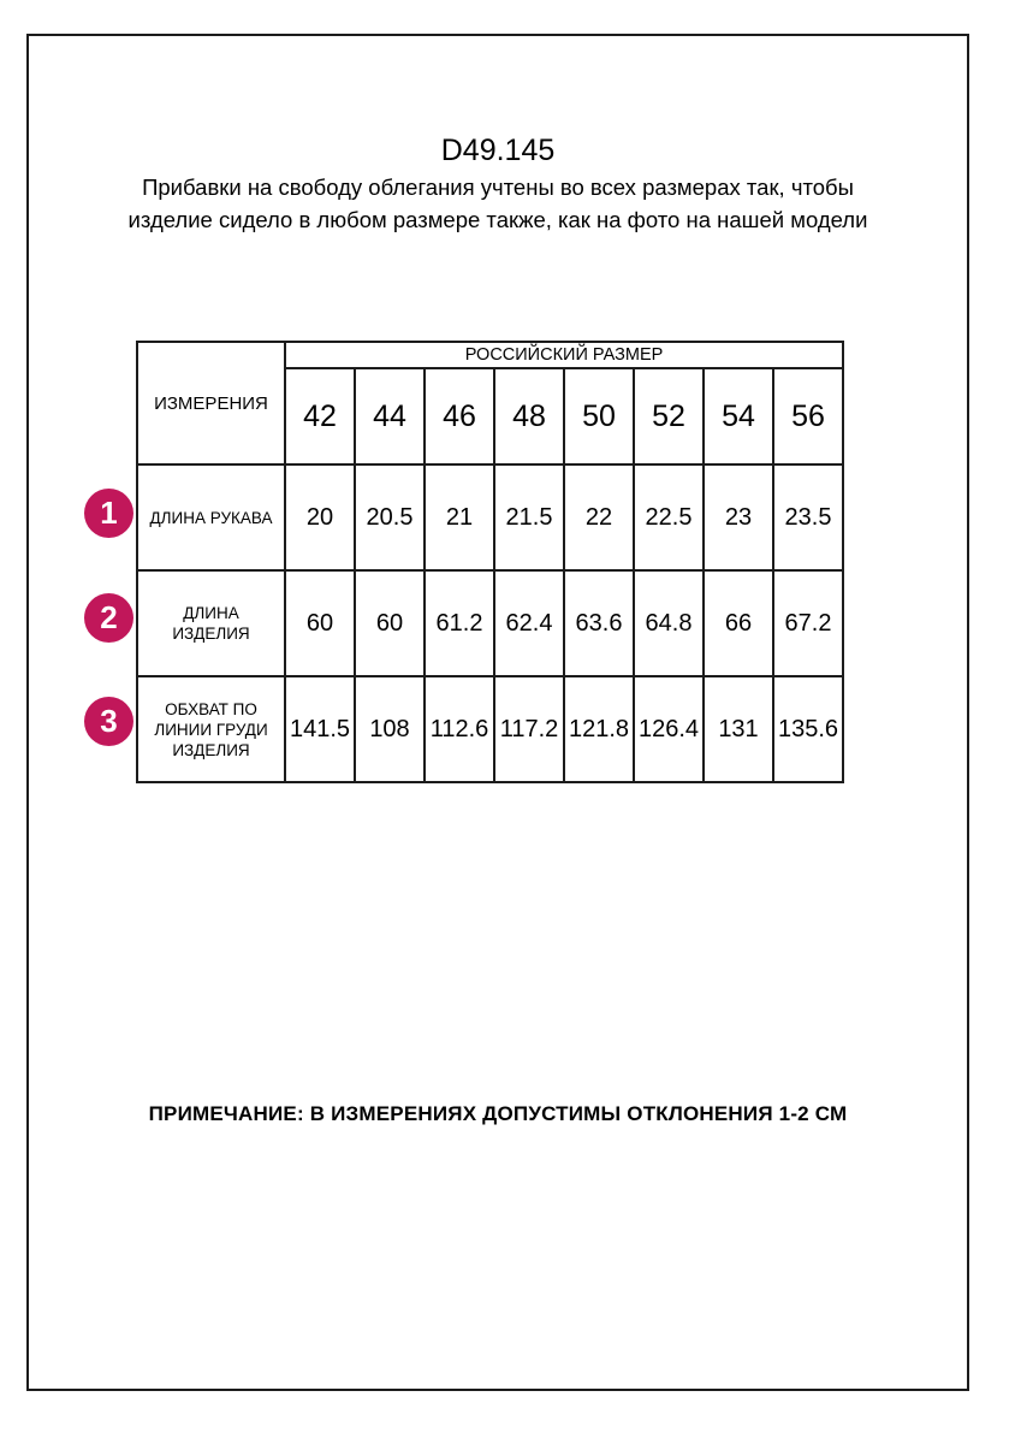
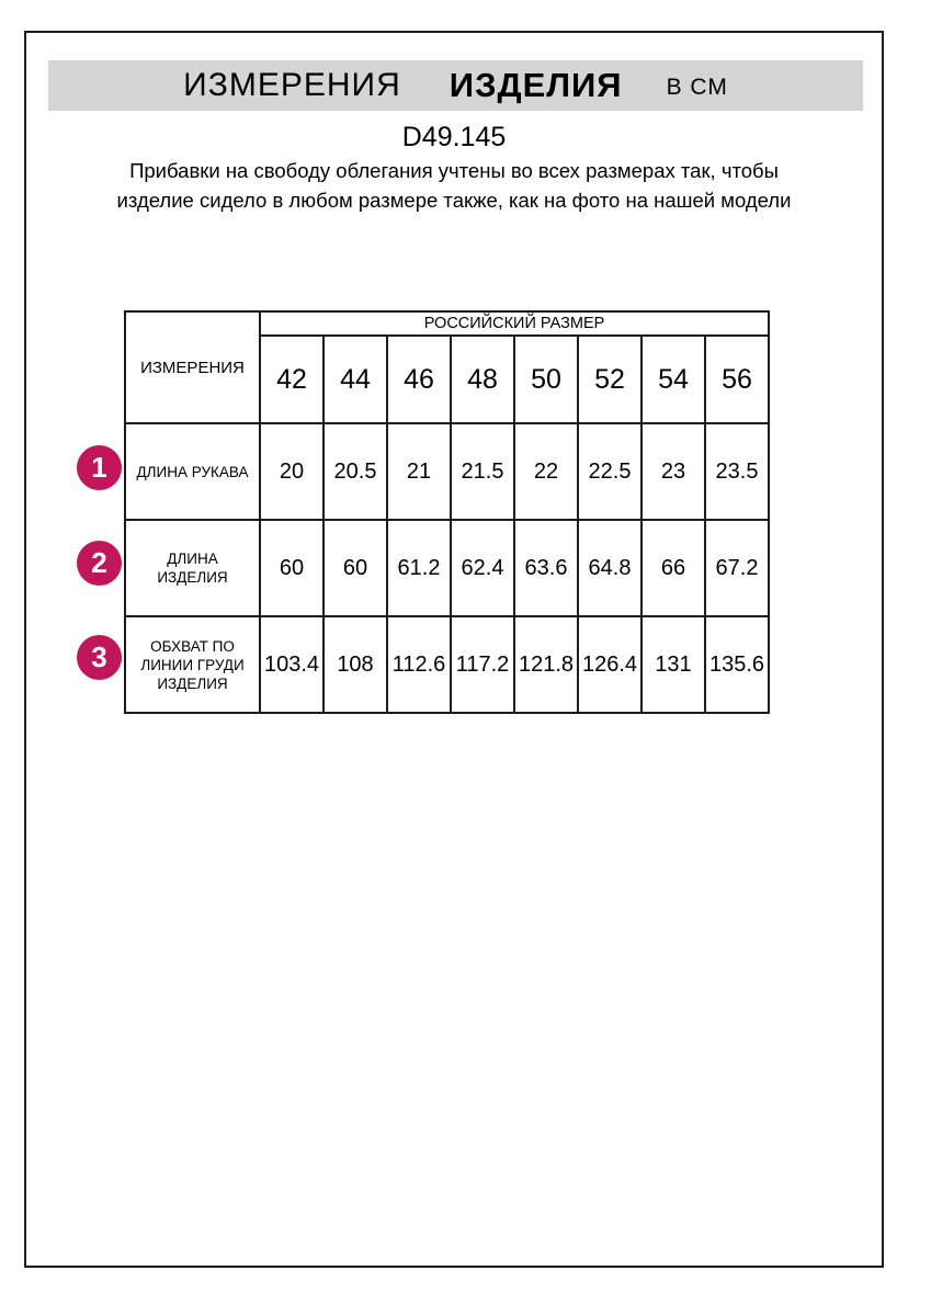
+ ИЗМЕРЕНИЯ
+ ИЗДЕЛИЯ
+ В СМ
  D49.145
  Прибавки на свободу облегания учтены во всех размерах так, чтобы изделие сидело в любом размере также, как на фото на нашей модели
  1
  2
  3
  ИЗМЕРЕНИЯ	РОССИЙСКИЙ РАЗМЕР
  42	44	46	48	50	52	54	56
  ДЛИНА РУКАВА	20	20.5	21	21.5	22	22.5	23	23.5
  ДЛИНА ИЗДЕЛИЯ	60	60	61.2	62.4	63.6	64.8	66	67.2
- ОБХВАТ ПО ЛИНИИ ГРУДИ ИЗДЕЛИЯ	141.5	108	112.6	117.2	121.8	126.4	131	135.6
+ ОБХВАТ ПО ЛИНИИ ГРУДИ ИЗДЕЛИЯ	103.4	108	112.6	117.2	121.8	126.4	131	135.6
- ПРИМЕЧАНИЕ: В ИЗМЕРЕНИЯХ ДОПУСТИМЫ ОТКЛОНЕНИЯ 1-2 СМ
